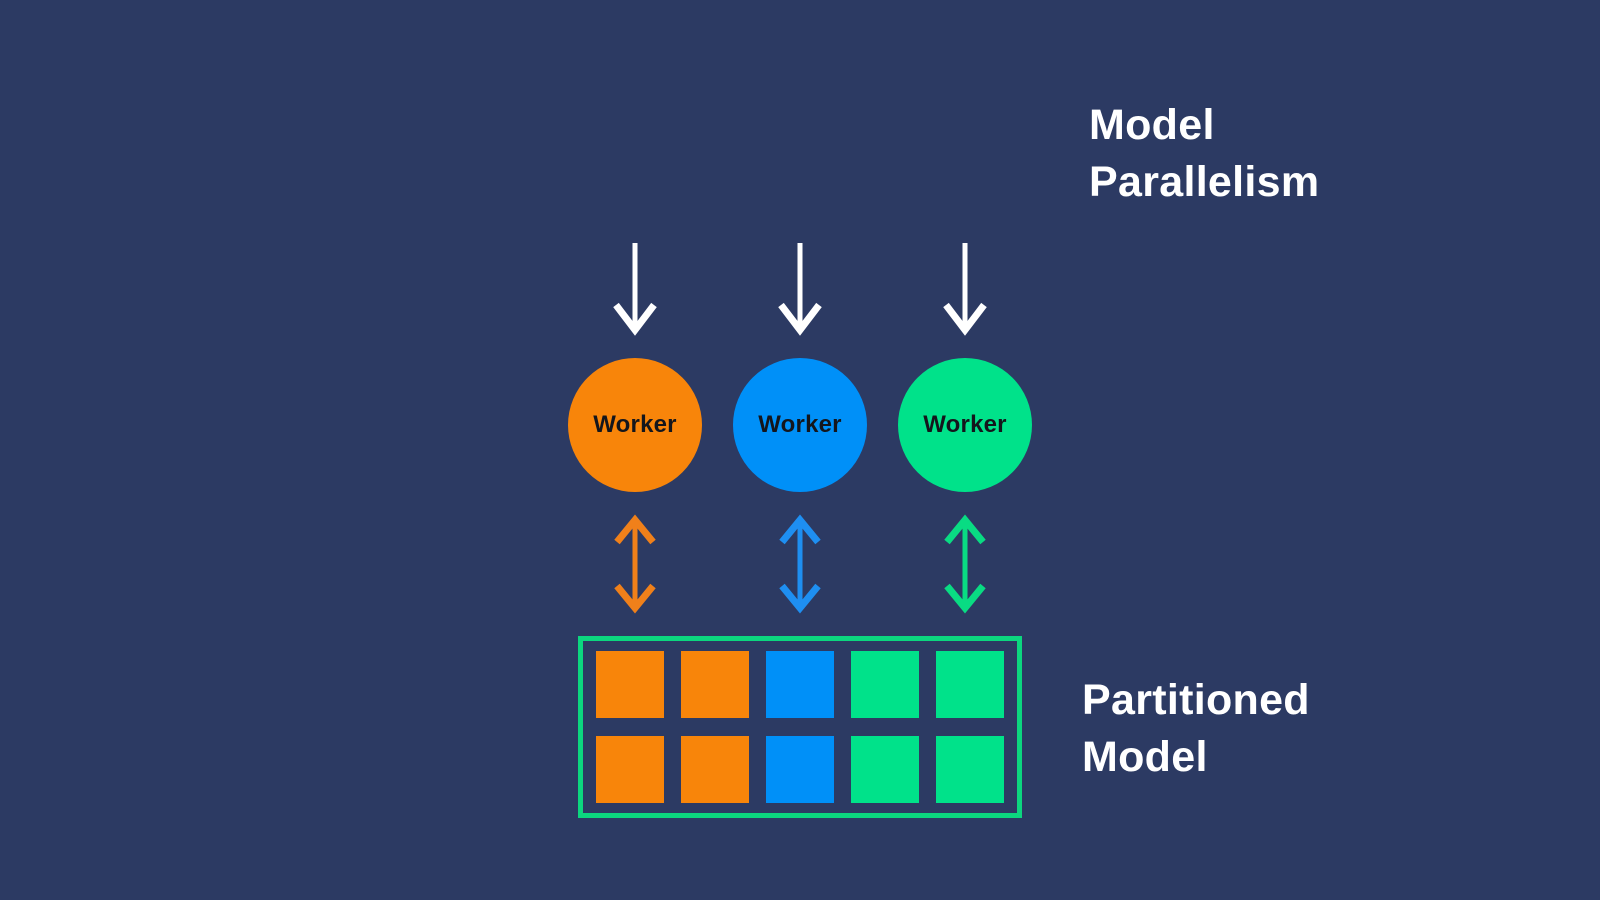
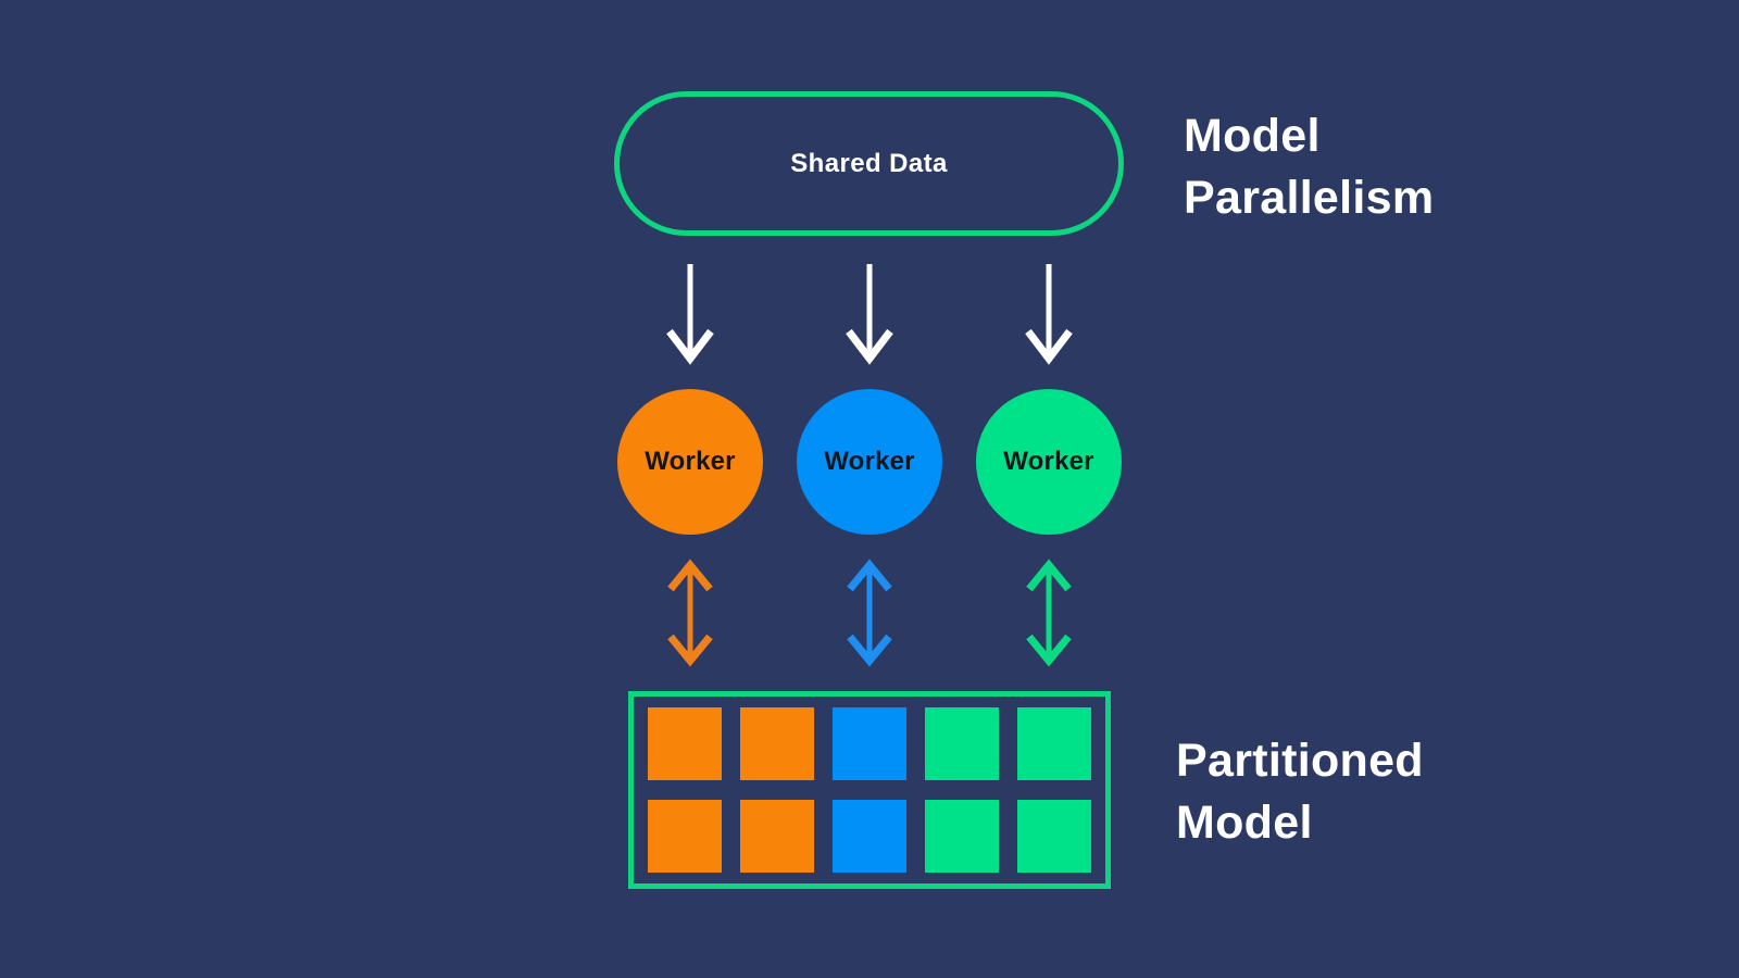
+ Shared Data
  Model
  Parallelism
  Partitioned
  Model
  Worker
  Worker
  Worker
